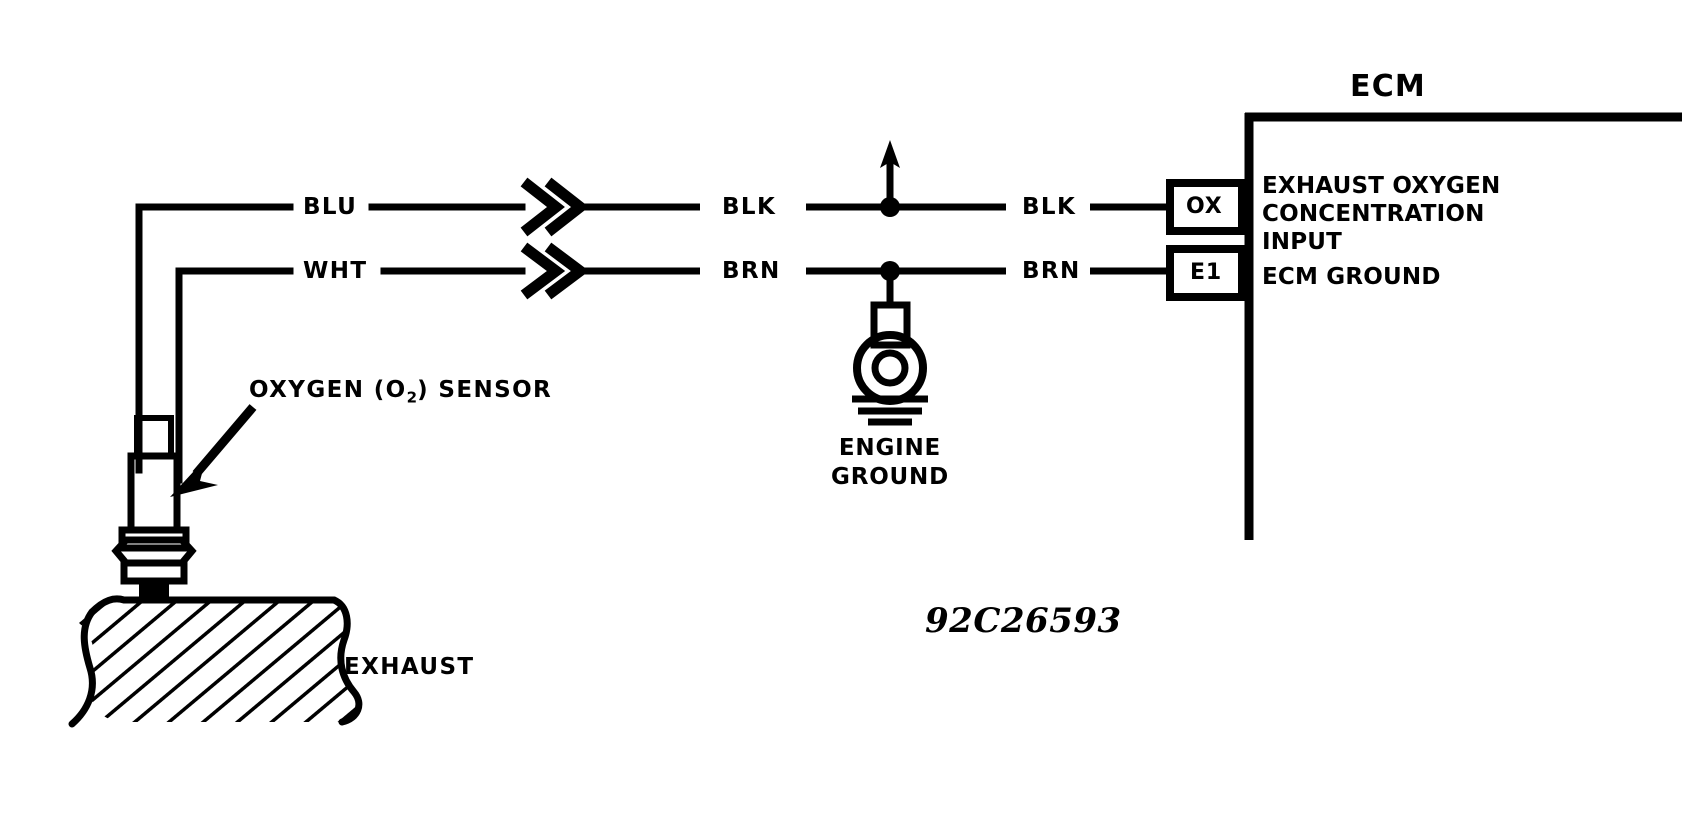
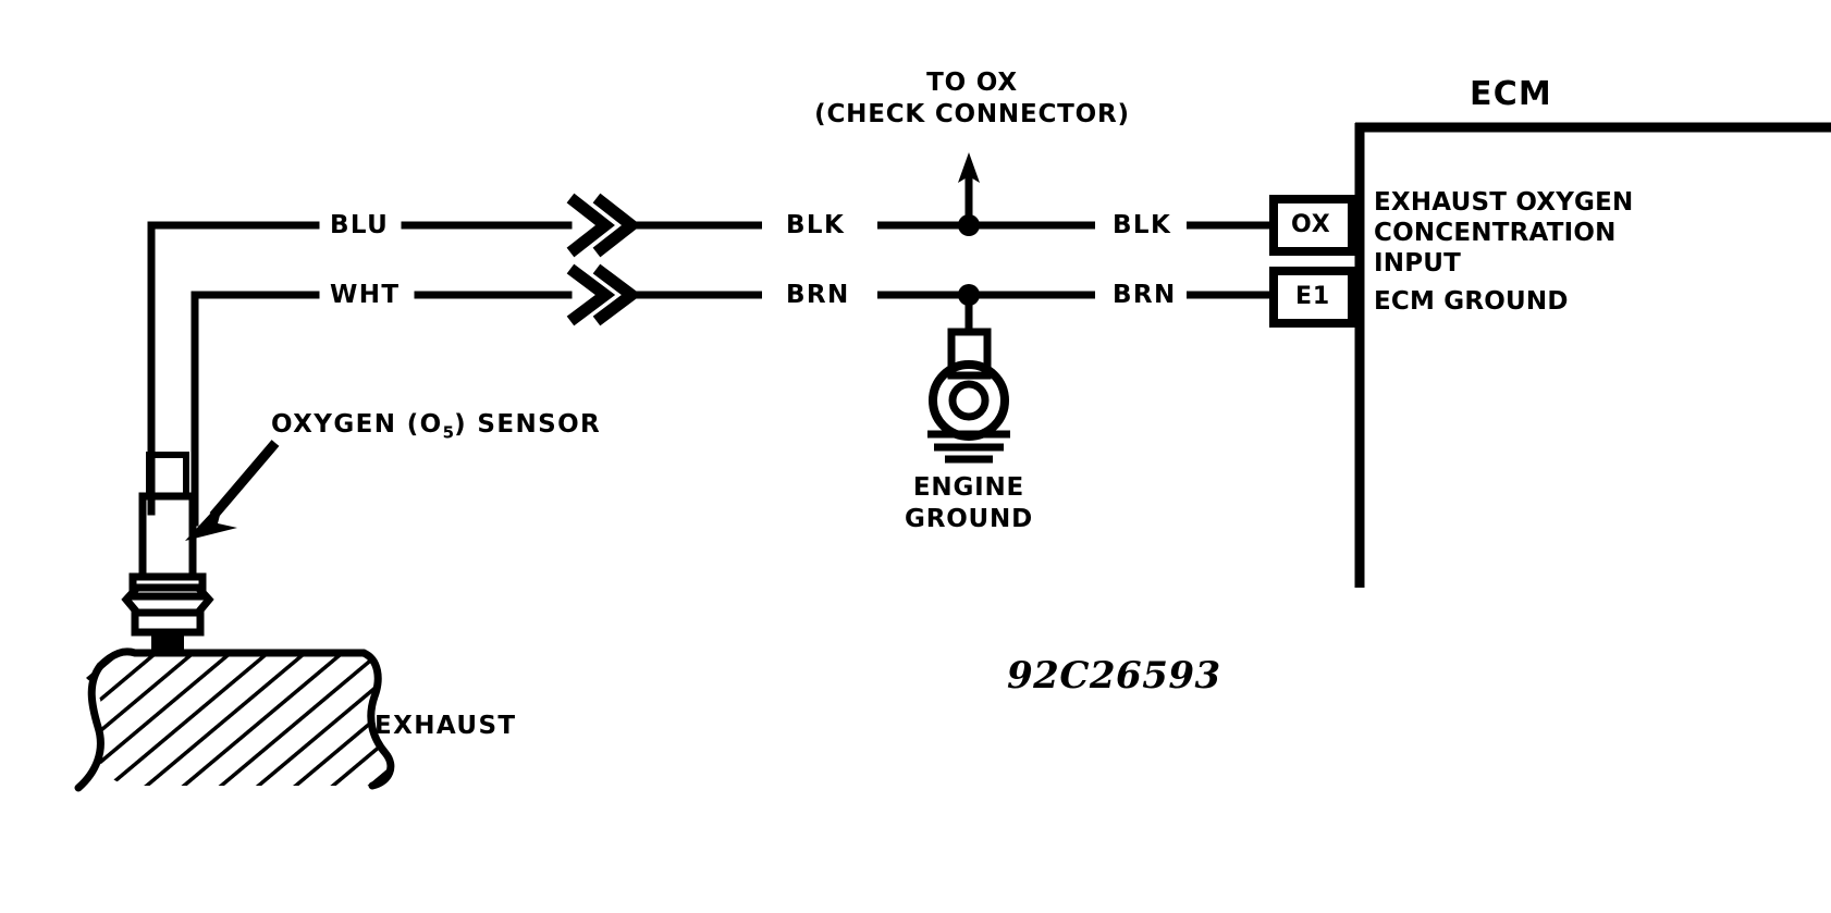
+ TO OX
+ (CHECK CONNECTOR)
  ECM
  BLU
  BLK
  BLK
  WHT
  BRN
  BRN
  OX
  E1
  EXHAUST OXYGEN
  CONCENTRATION
  INPUT
  ECM GROUND
  ENGINE
  GROUND
- OXYGEN (O2) SENSOR
+ OXYGEN (O5) SENSOR
  EXHAUST
  92C26593
